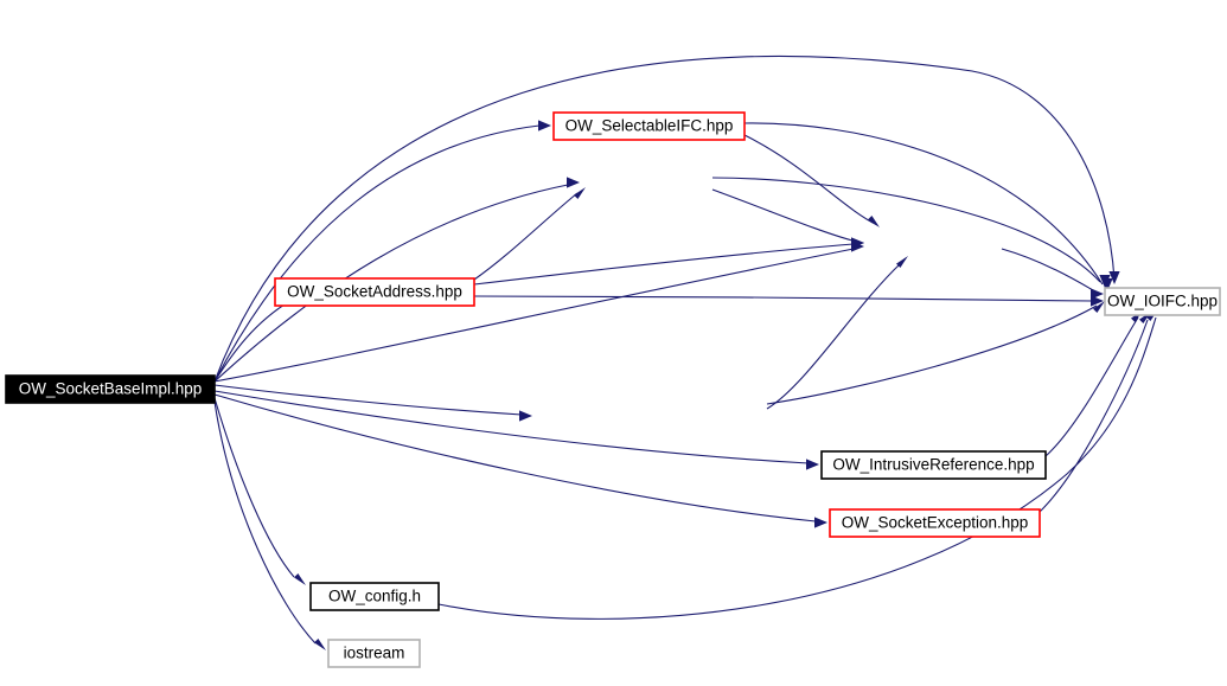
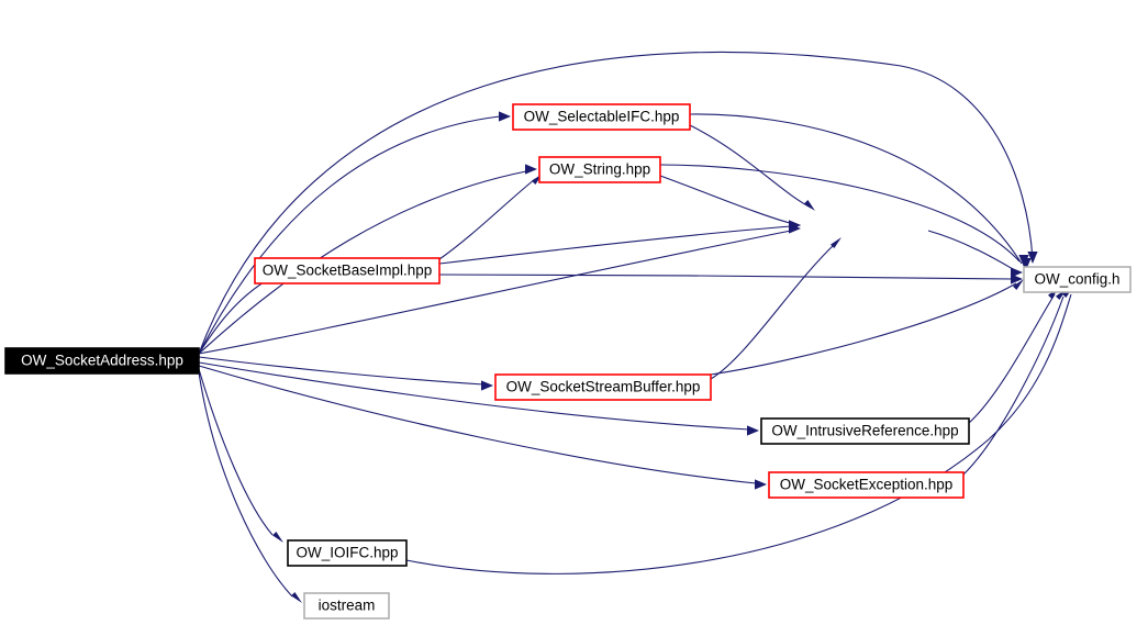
- OW_SocketBaseImpl.hpp
+ OW_SocketAddress.hpp
  OW_SelectableIFC.hpp
+ OW_String.hpp
- OW_IOIFC.hpp
+ OW_config.h
- OW_SocketAddress.hpp
+ OW_SocketBaseImpl.hpp
+ OW_SocketStreamBuffer.hpp
  OW_IntrusiveReference.hpp
  OW_SocketException.hpp
- OW_config.h
+ OW_IOIFC.hpp
  iostream
